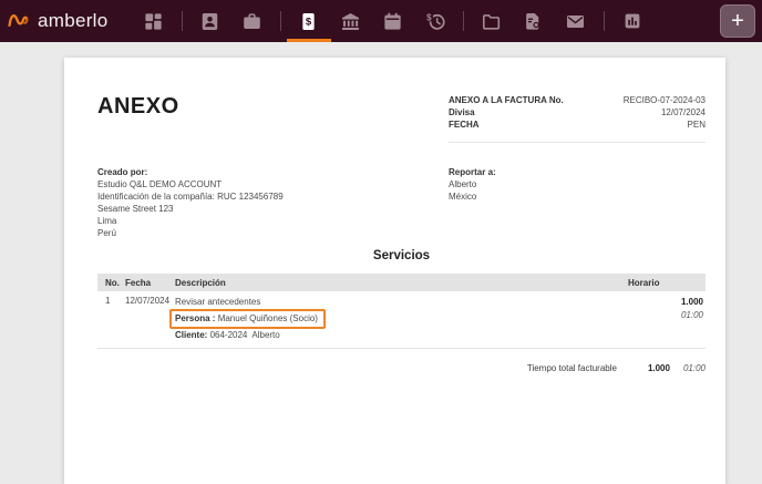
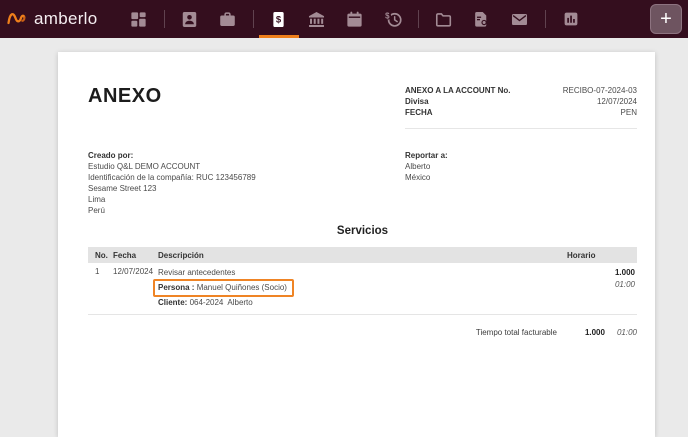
  amberlo
  $
  $
  +
  ANEXO
- ANEXO A LA FACTURA No.
+ ANEXO A LA ACCOUNT No.
  RECIBO-07-2024-03
  Divisa
  12/07/2024
  FECHA
  PEN
  Creado por:
  Estudio Q&L DEMO ACCOUNT
  Identificación de la compañía: RUC 123456789
  Sesame Street 123
  Lima
  Perú
  Reportar a:
  Alberto
  México
  Servicios
  No.	Fecha	Descripción	Horario
  1	12/07/2024	Revisar antecedentes Persona : Manuel Quiñones (Socio) Cliente: 064-2024 Alberto	1.000 01:00
  Tiempo total facturable
  1.000
  01:00
